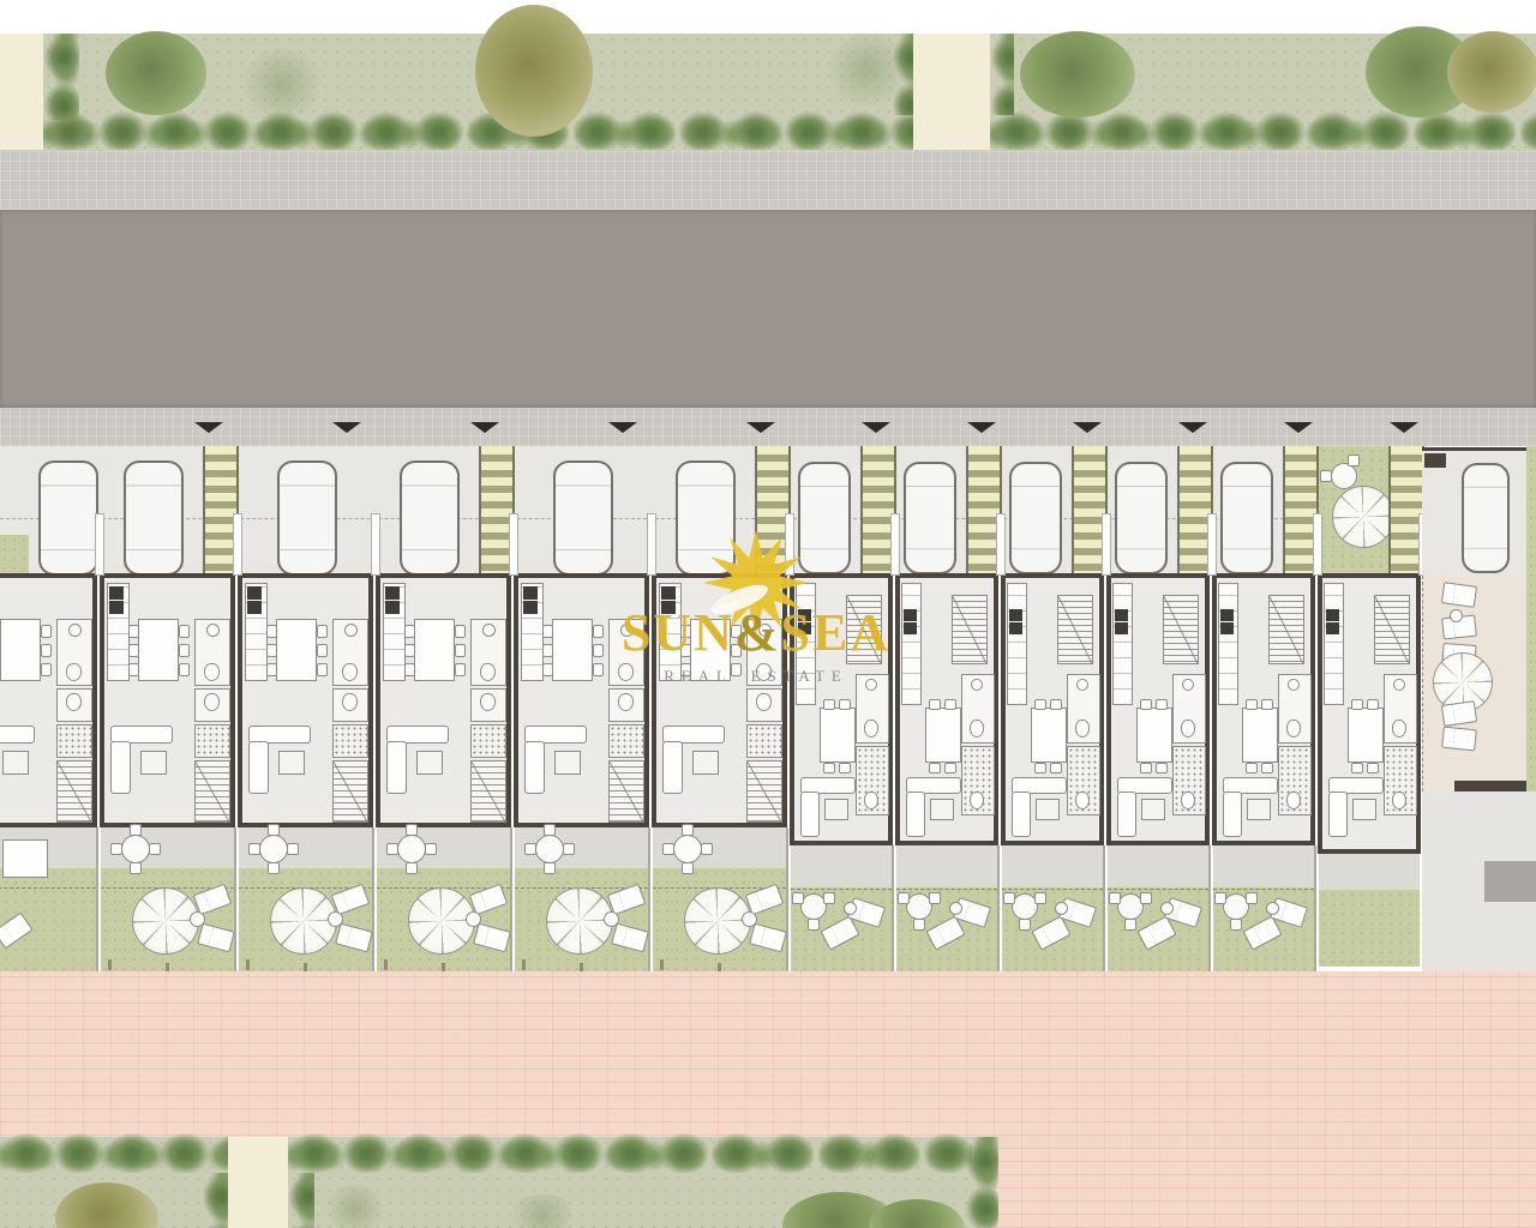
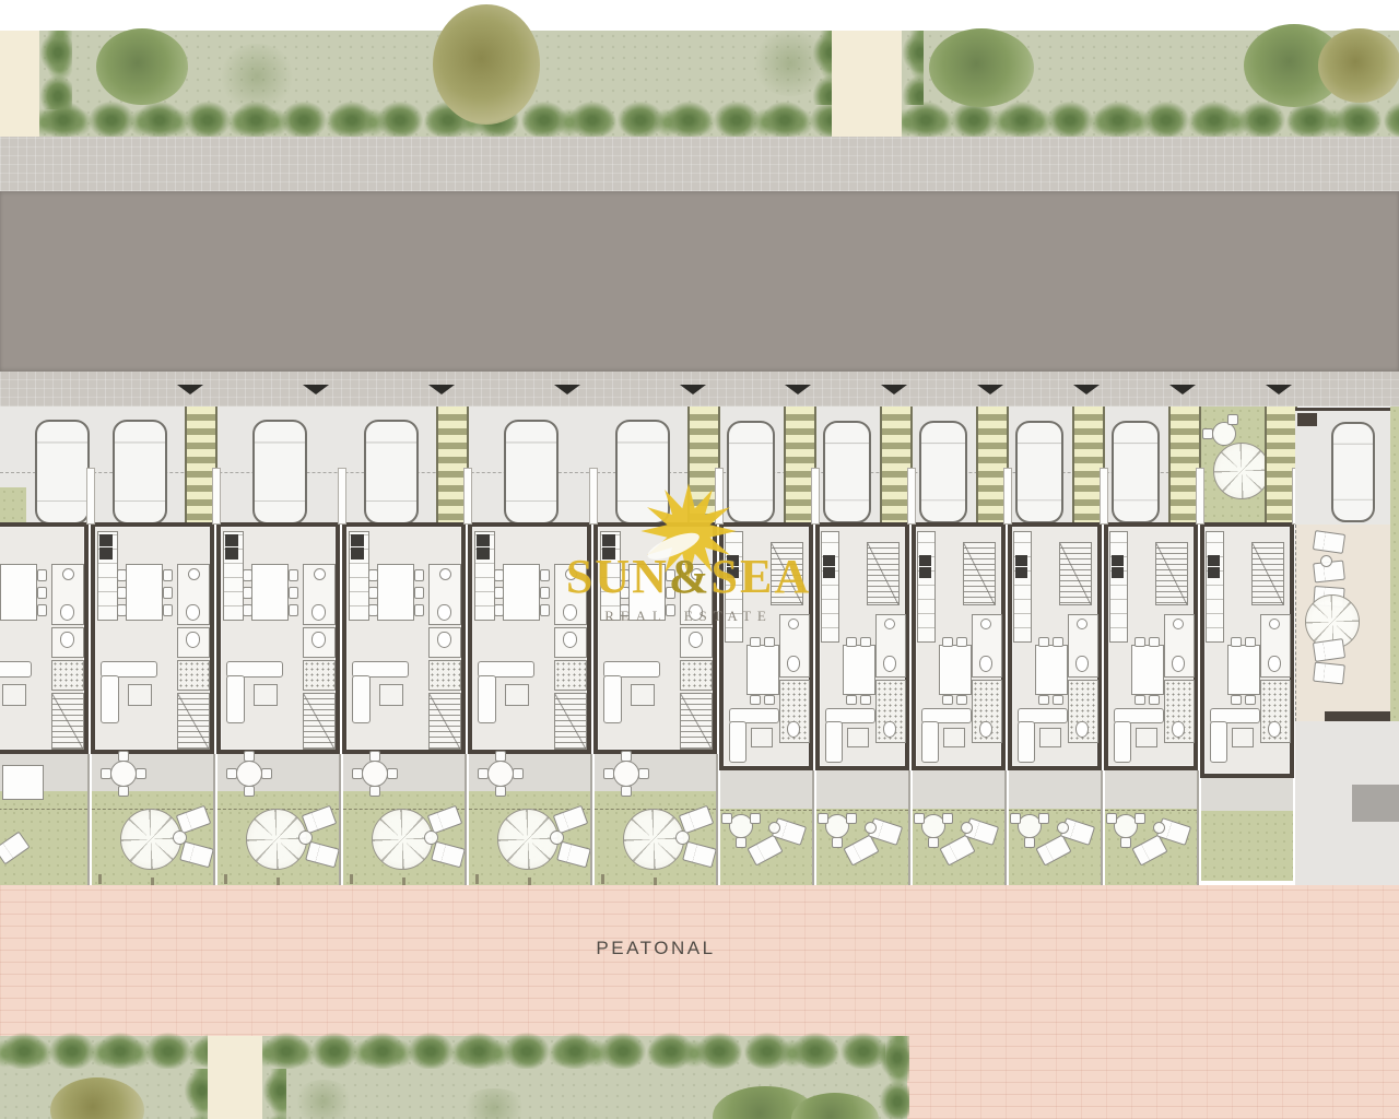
+ PEATONAL
  SUN&SEA
  REAL ESTATE
